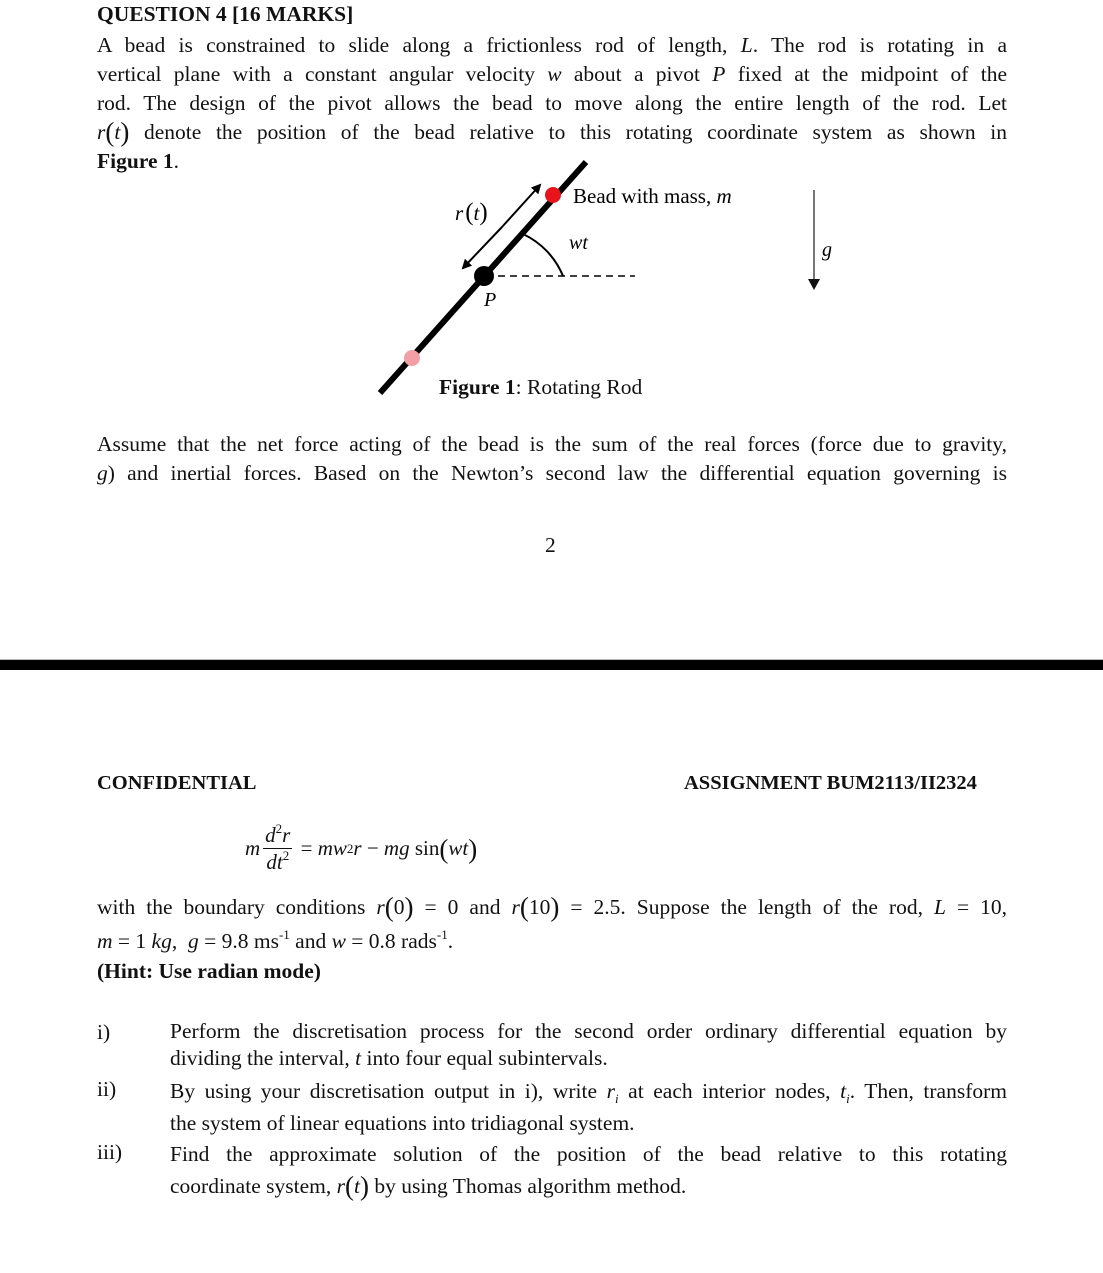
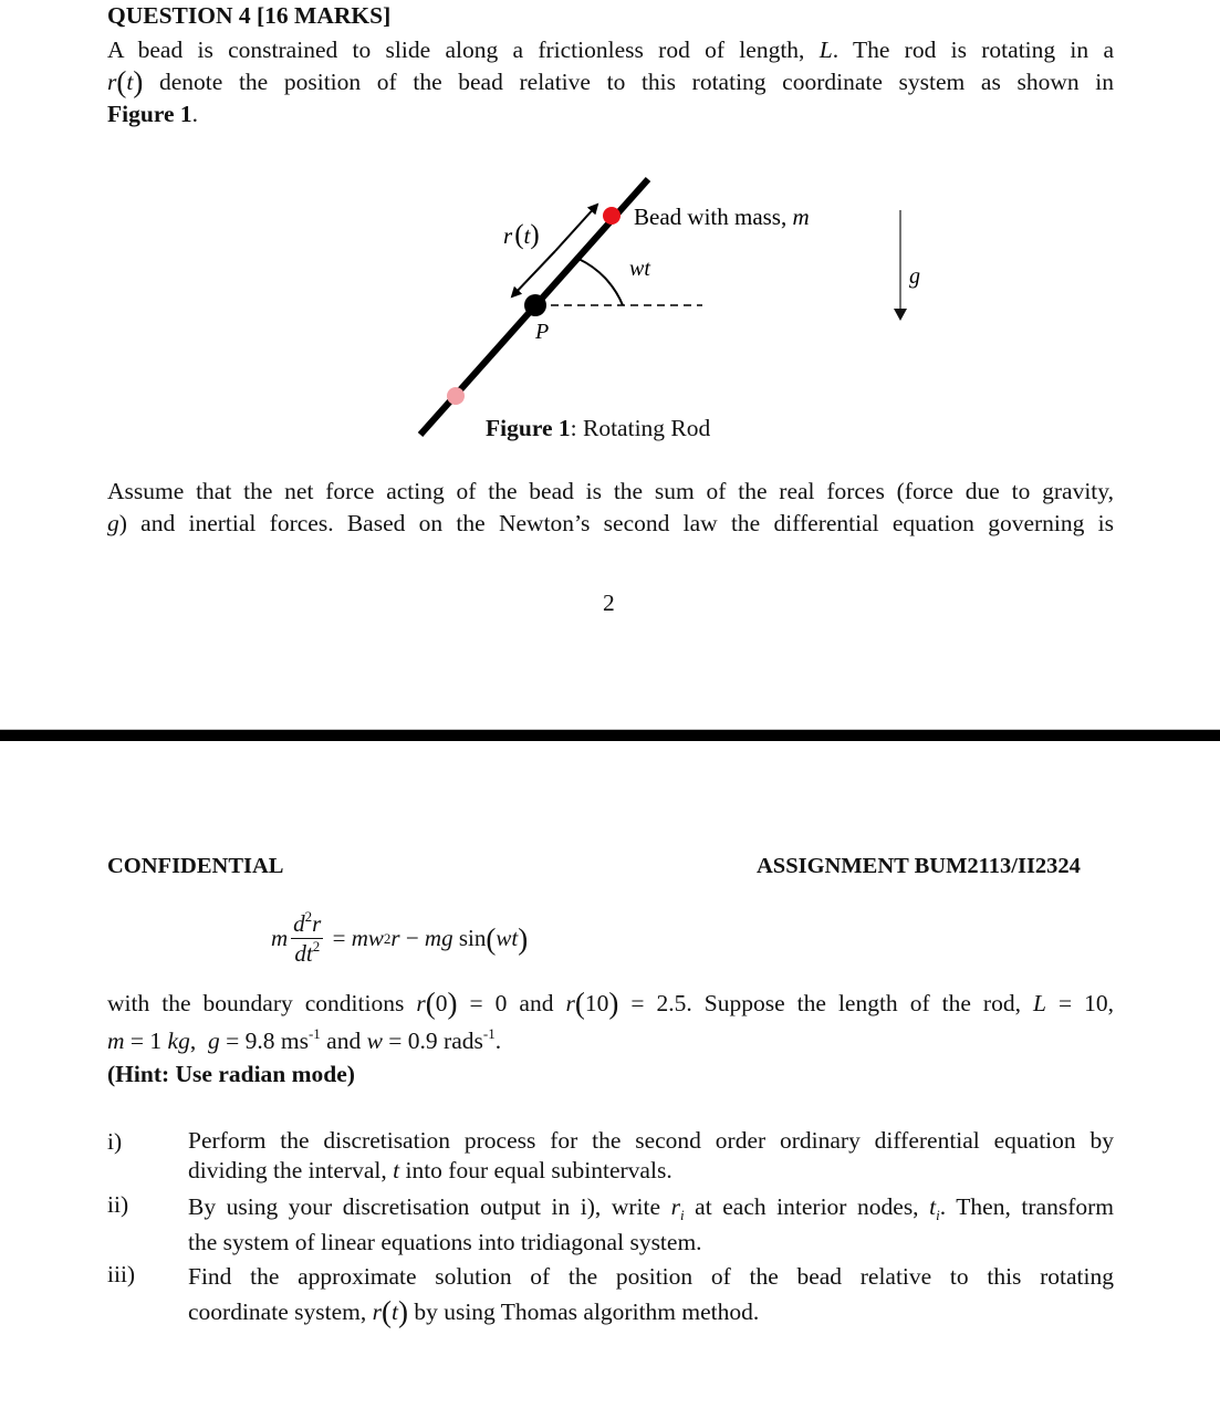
  QUESTION 4 [16 MARKS]
  A bead is constrained to slide along a frictionless rod of length, L. The rod is rotating in a
- vertical plane with a constant angular velocity w about a pivot P fixed at the midpoint of the
- rod. The design of the pivot allows the bead to move along the entire length of the rod. Let
  r(t) denote the position of the bead relative to this rotating coordinate system as shown in
  Figure 1.
  r(t)
  Bead with mass, m
  wt
  P
  g
  Figure 1: Rotating Rod
  Assume that the net force acting of the bead is the sum of the real forces (force due to gravity,
  g) and inertial forces. Based on the Newton’s second law the differential equation governing is
  2
  CONFIDENTIAL
  ASSIGNMENT BUM2113/II2324
  m
  d2r
  dt2
  =
  mw
  2
  r
  −
  mg
  sin
  (
  wt
  )
  with the boundary conditions r(0) = 0 and r(10) = 2.5. Suppose the length of the rod, L = 10,
- m = 1 kg, g = 9.8 ms-1 and w = 0.8 rads-1.
+ m = 1 kg, g = 9.8 ms-1 and w = 0.9 rads-1.
  (Hint: Use radian mode)
  i)
  Perform the discretisation process for the second order ordinary differential equation by
  dividing the interval, t into four equal subintervals.
  ii)
  By using your discretisation output in i), write ri at each interior nodes, ti. Then, transform
  the system of linear equations into tridiagonal system.
  iii)
  Find the approximate solution of the position of the bead relative to this rotating
  coordinate system, r(t) by using Thomas algorithm method.
